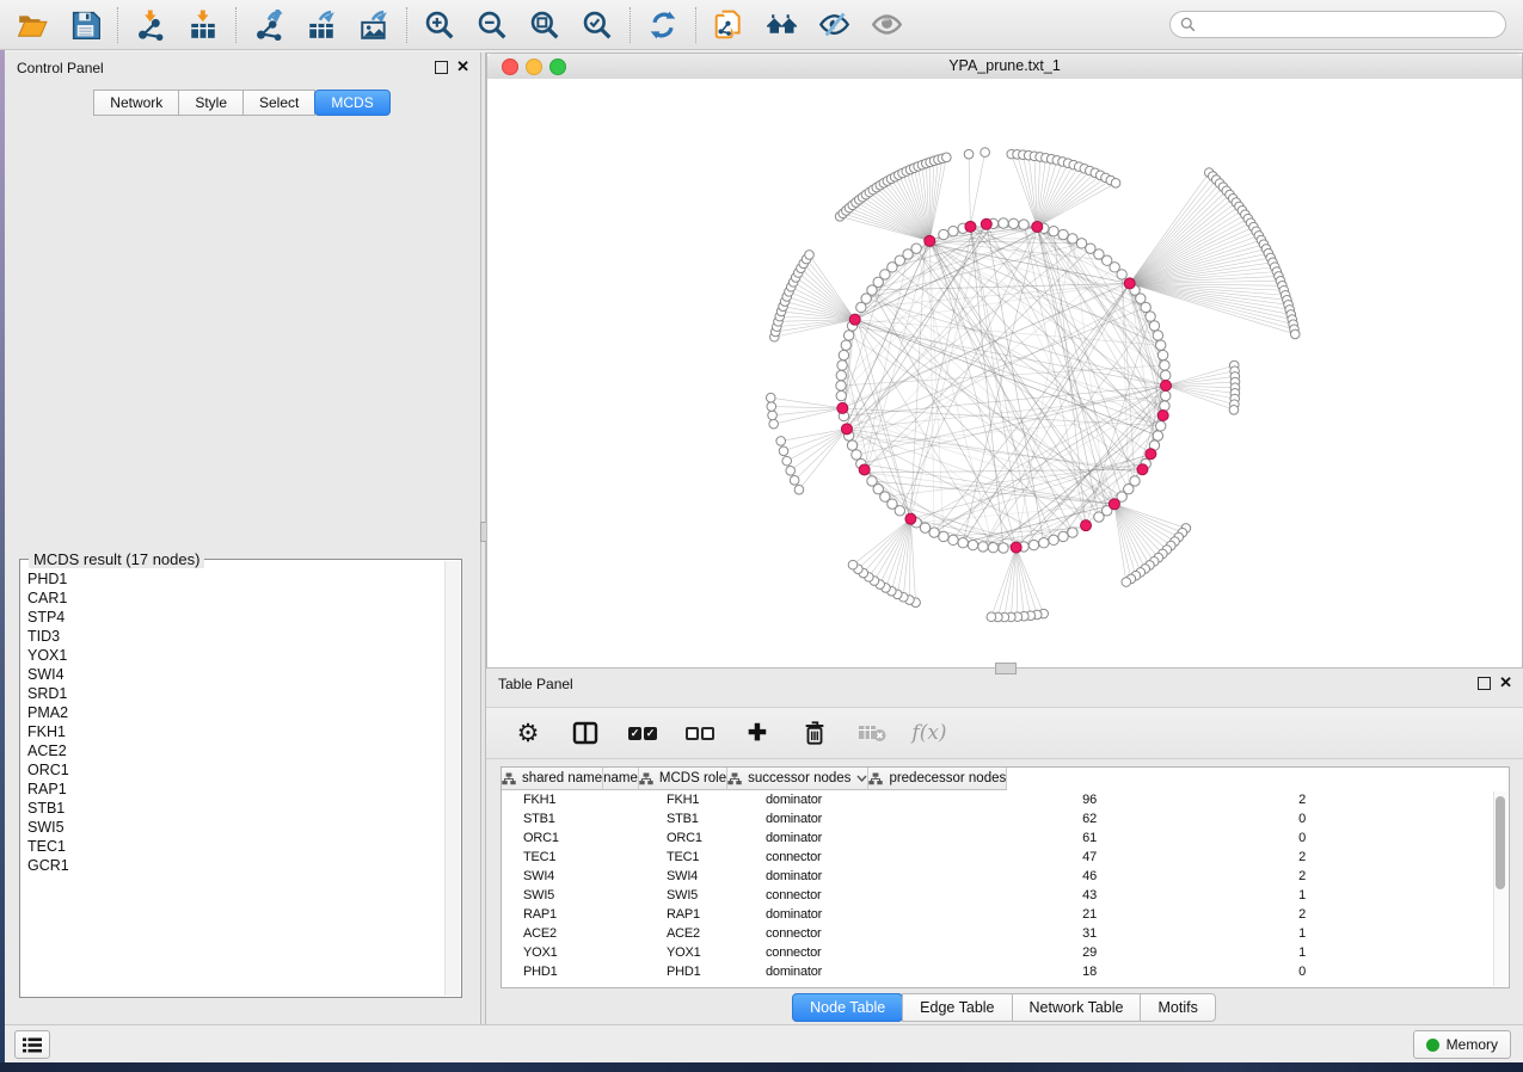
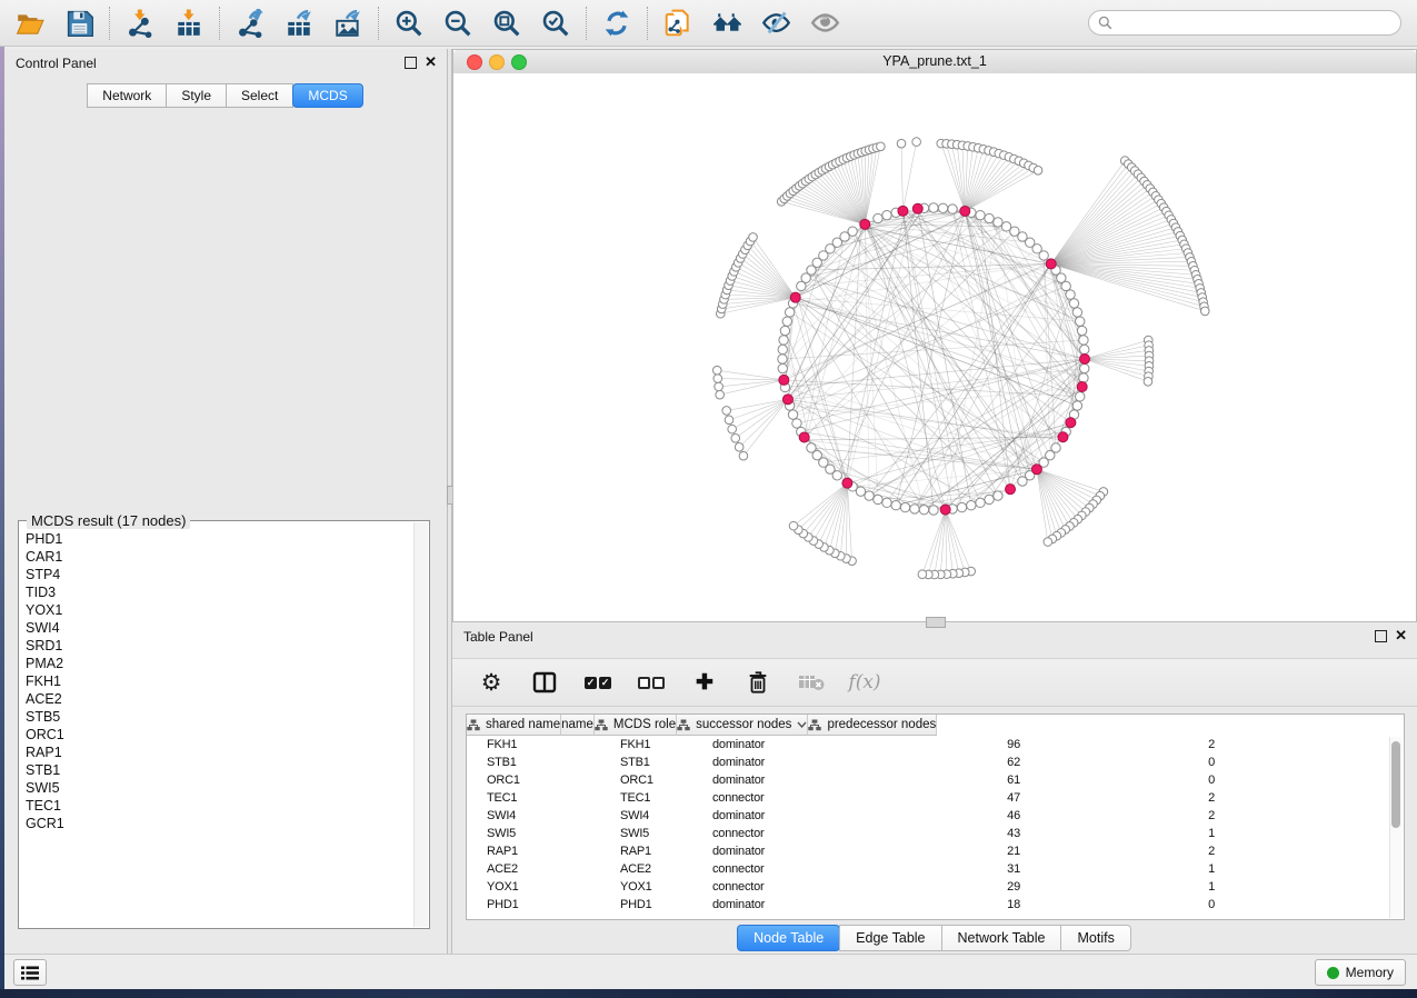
  Control Panel
  ✕
  Network
  Style
  Select
  MCDS
  MCDS result (17 nodes)
  PHD1
  CAR1
  STP4
  TID3
  YOX1
  SWI4
  SRD1
  PMA2
  FKH1
  ACE2
+ STB5
  ORC1
  RAP1
  STB1
  SWI5
  TEC1
  GCR1
  YPA_prune.txt_1
  Table Panel
  ✕
  ⚙
  ✓
  ✓
  ✚
  f(x)
  shared name
  name
  MCDS role
  successor nodes
  predecessor nodes
  FKH1
  FKH1
  dominator
  96
  2
  STB1
  STB1
  dominator
  62
  0
  ORC1
  ORC1
  dominator
  61
  0
  TEC1
  TEC1
  connector
  47
  2
  SWI4
  SWI4
  dominator
  46
  2
  SWI5
  SWI5
  connector
  43
  1
  RAP1
  RAP1
  dominator
  21
  2
  ACE2
  ACE2
  connector
  31
  1
  YOX1
  YOX1
  connector
  29
  1
  PHD1
  PHD1
  dominator
  18
  0
  Node Table
  Edge Table
  Network Table
  Motifs
  Memory
